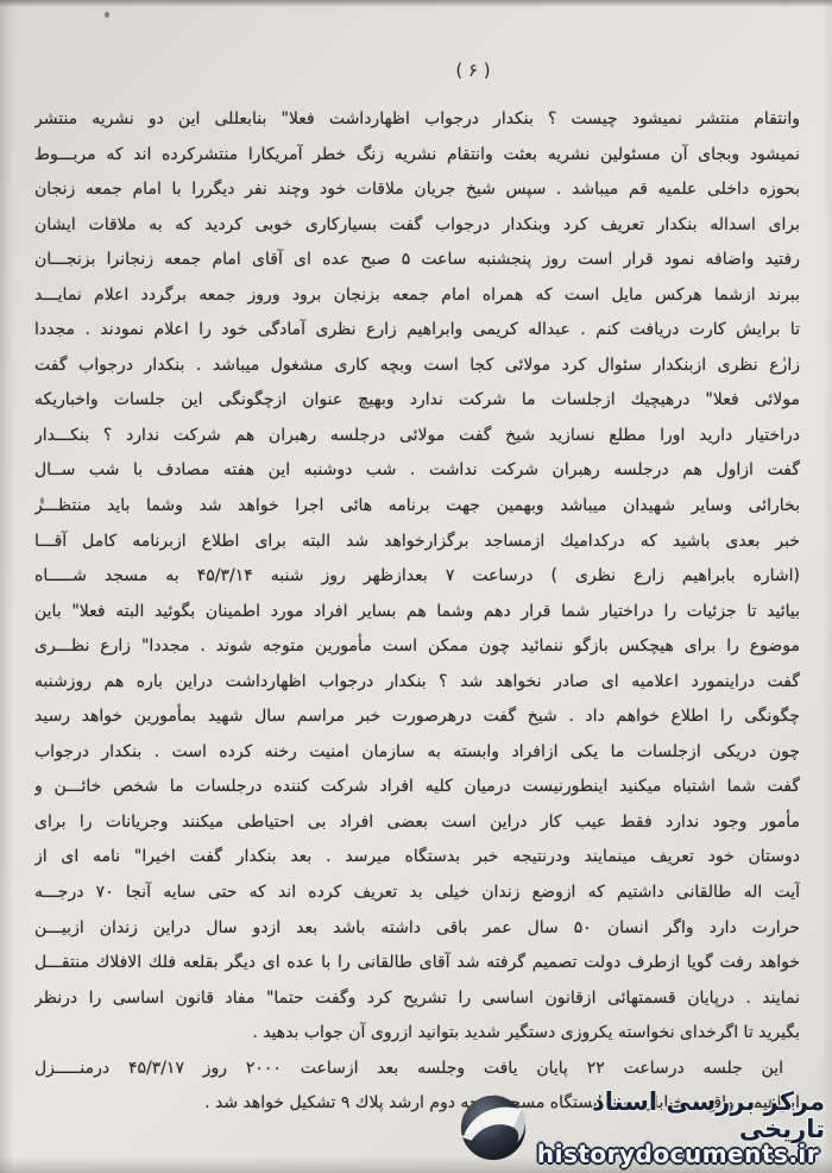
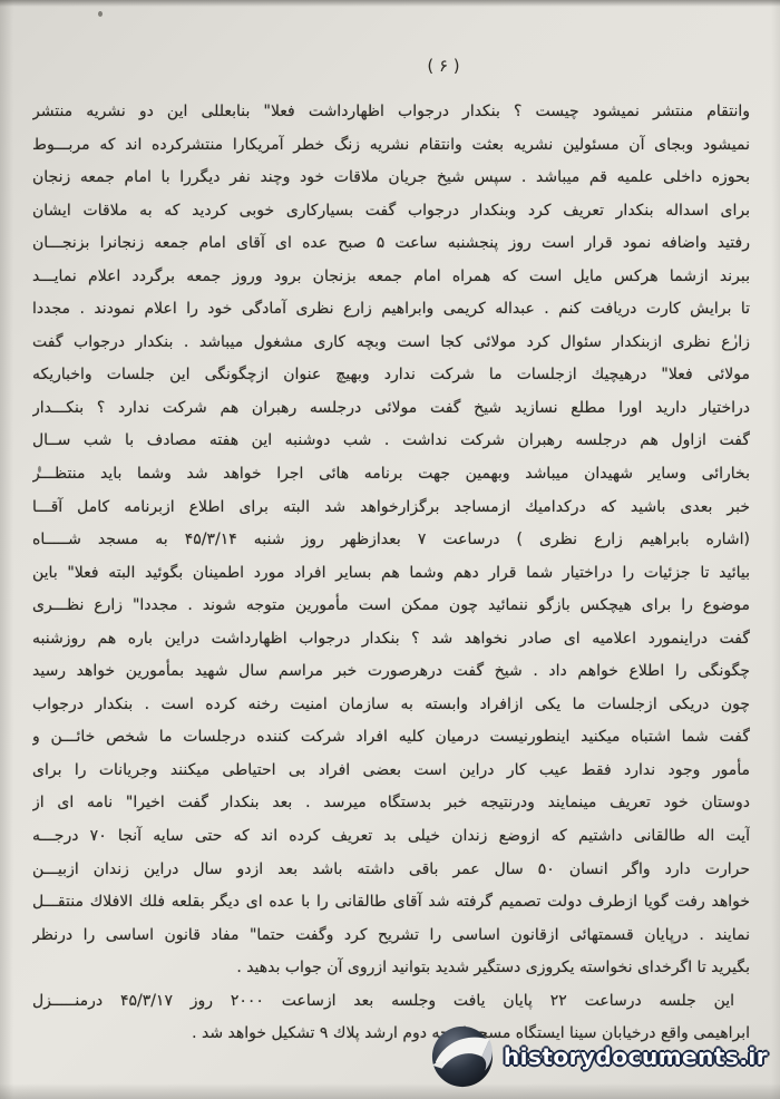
- مرکز بررسی اسناد تاریخی
  historydocuments.ir
